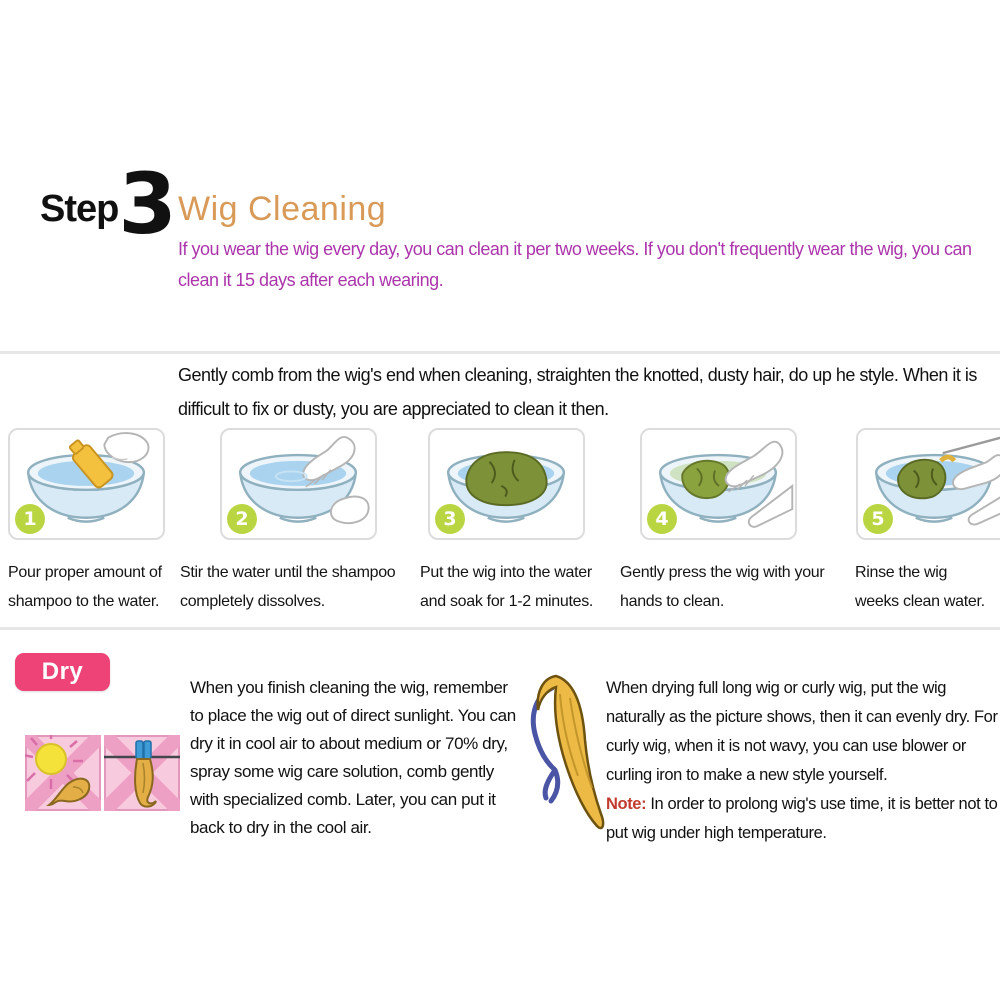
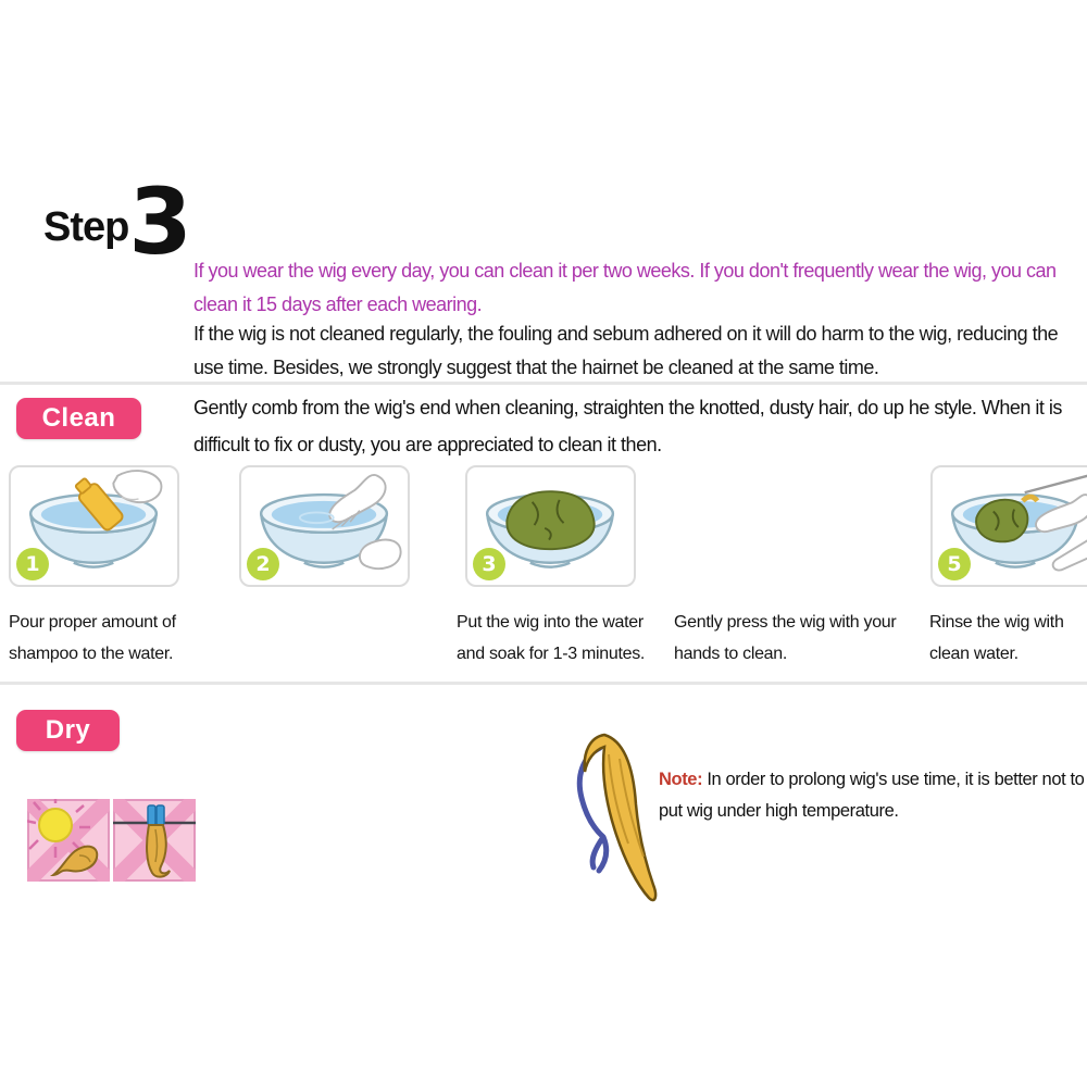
  Step
  3
- Wig Cleaning
  If you wear the wig every day, you can clean it per two weeks. If you don't frequently wear the wig, you can clean it 15 days after each wearing.
+ If the wig is not cleaned regularly, the fouling and sebum adhered on it will do harm to the wig, reducing the use time. Besides, we strongly suggest that the hairnet be cleaned at the same time.
+ Clean
  Gently comb from the wig's end when cleaning, straighten the knotted, dusty hair, do up he style. When it is difficult to fix or dusty, you are appreciated to clean it then.
  1
  2
  3
- 4
  5
  Pour proper amount of shampoo to the water.
- Stir the water until the shampoo completely dissolves.
- Put the wig into the water and soak for 1-2 minutes.
+ Put the wig into the water and soak for 1-3 minutes.
  Gently press the wig with your hands to clean.
- Rinse the wig weeks clean water.
+ Rinse the wig with clean water.
  Dry
- When you finish cleaning the wig, remember to place the wig out of direct sunlight. You can dry it in cool air to about medium or 70% dry, spray some wig care solution, comb gently with specialized comb. Later, you can put it back to dry in the cool air.
- When drying full long wig or curly wig, put the wig naturally as the picture shows, then it can evenly dry. For curly wig, when it is not wavy, you can use blower or curling iron to make a new style yourself.
  Note: In order to prolong wig's use time, it is better not to put wig under high temperature.
